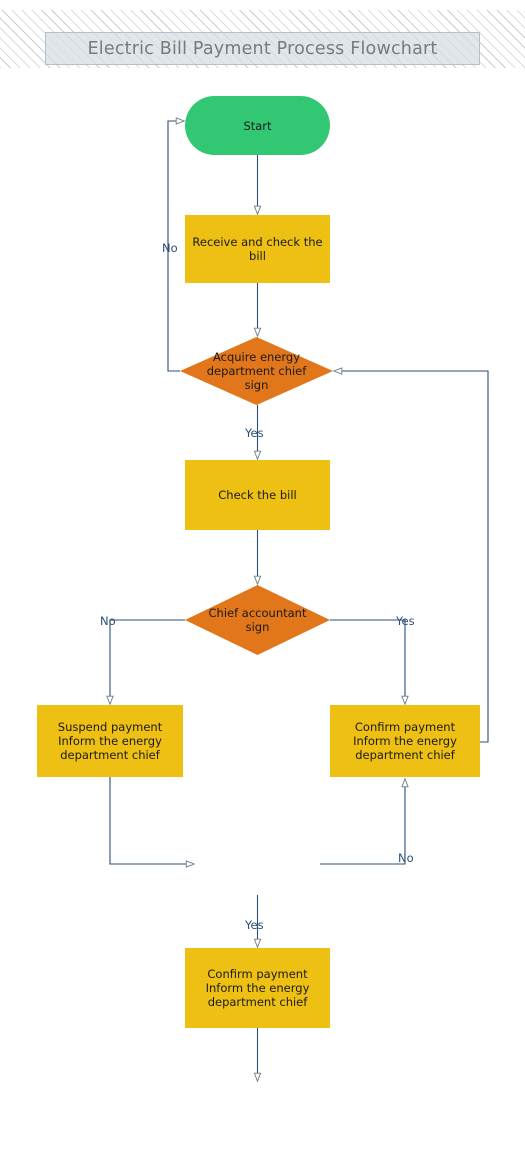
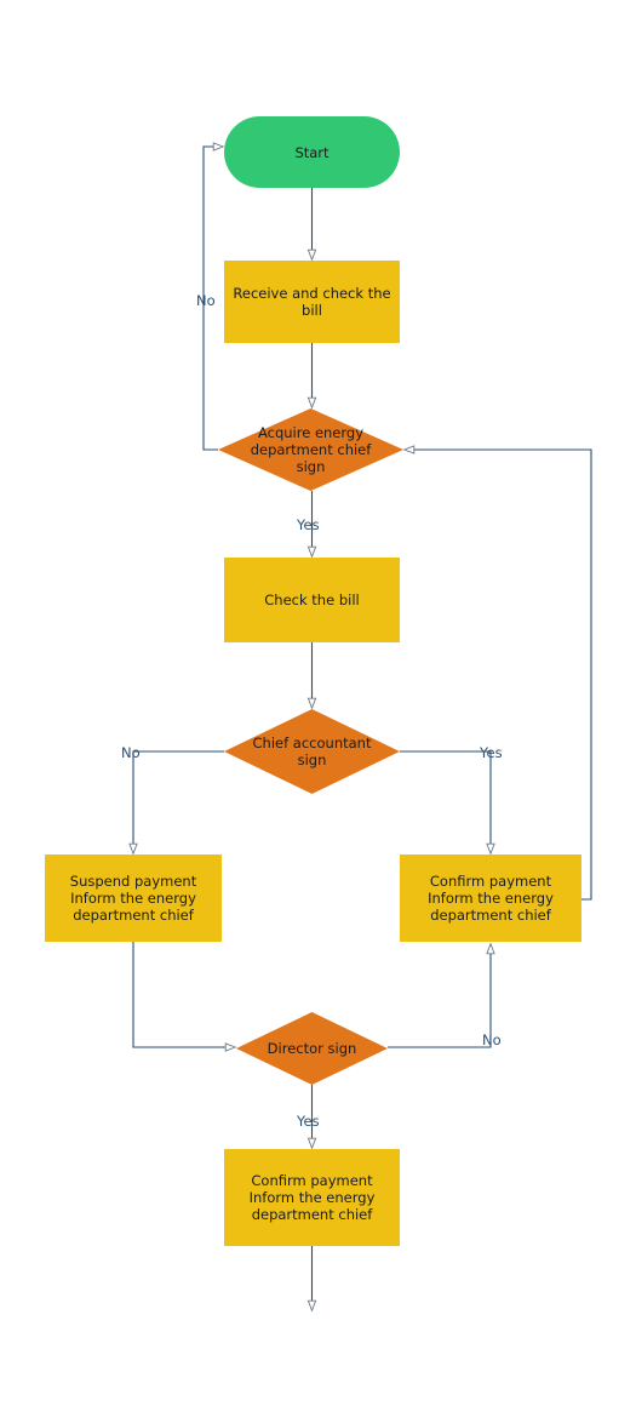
- Electric Bill Payment Process Flowchart
  No
  Yes
  No
  Yes
  No
  Yes
  Start
  Receive and check the
  bill
  Acquire energy
  department chief
  sign
  Check the bill
  Chief accountant
  sign
  Suspend payment
  Inform the energy
  department chief
  Confirm payment
  Inform the energy
  department chief
+ Director sign
  Confirm payment
  Inform the energy
  department chief
